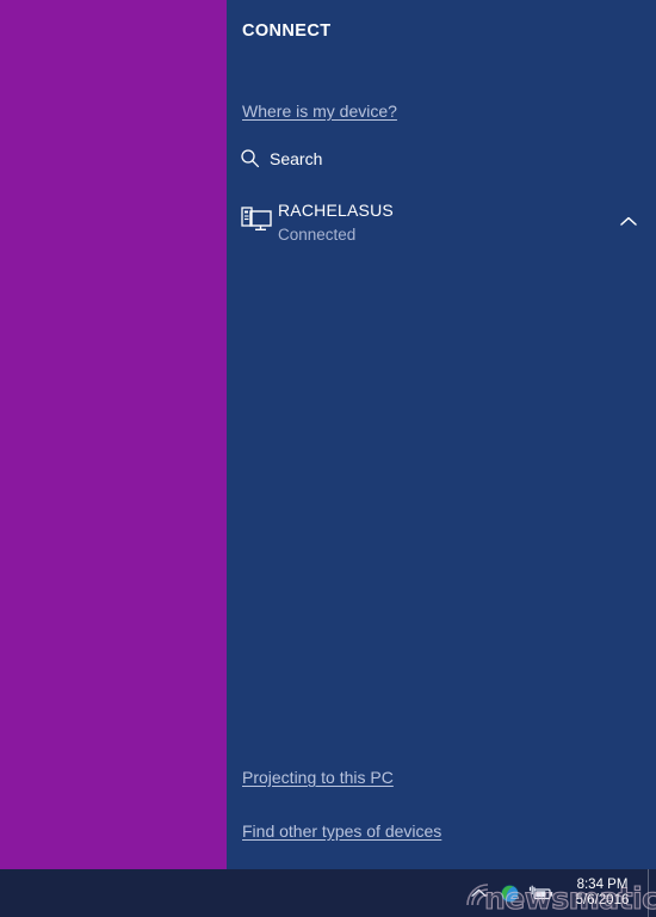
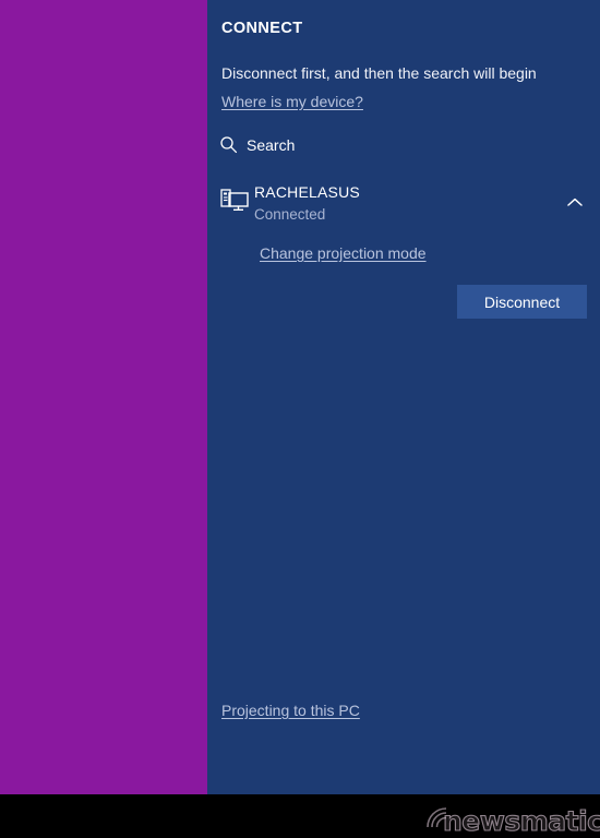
  CONNECT
+ Disconnect first, and then the search will begin
  Where is my device?
  Search
  RACHELASUS
  Connected
+ Change projection mode
+ Disconnect
  Projecting to this PC
- Find other types of devices
- 8:34 PM
- 5/6/2016
  newsmatic
